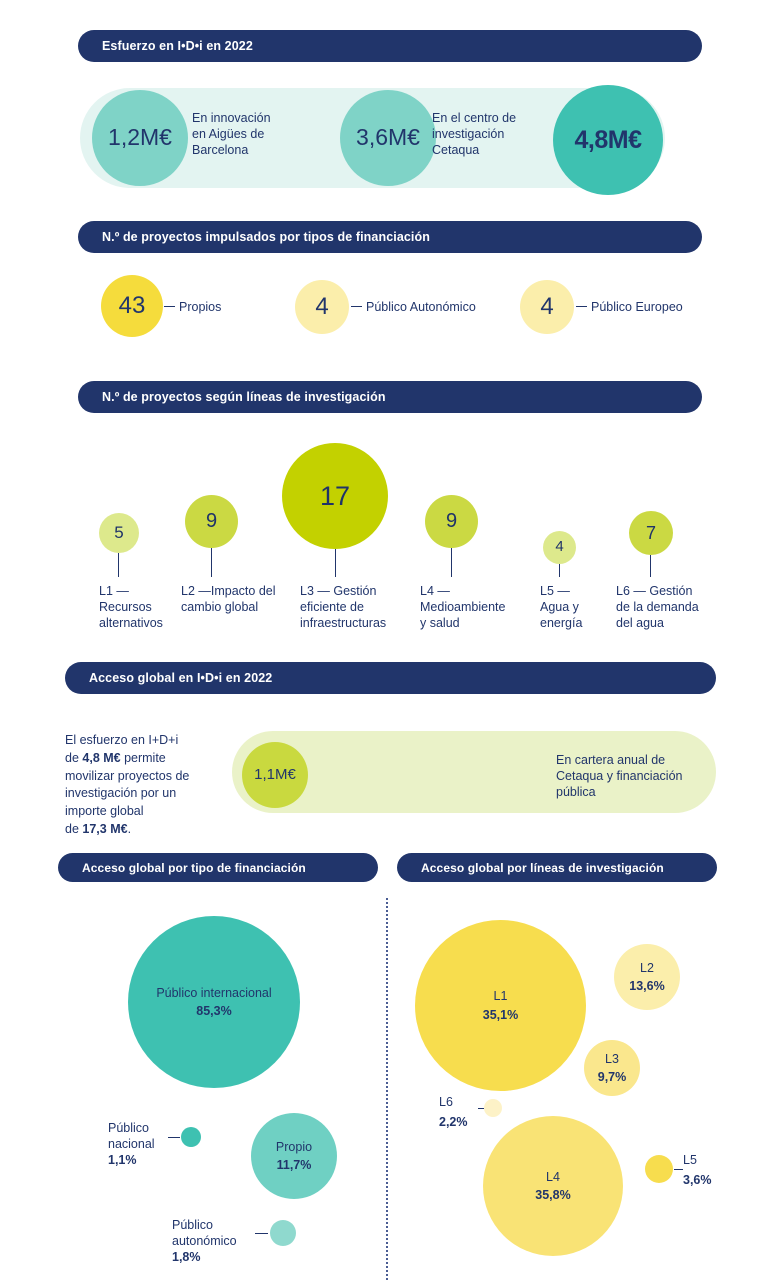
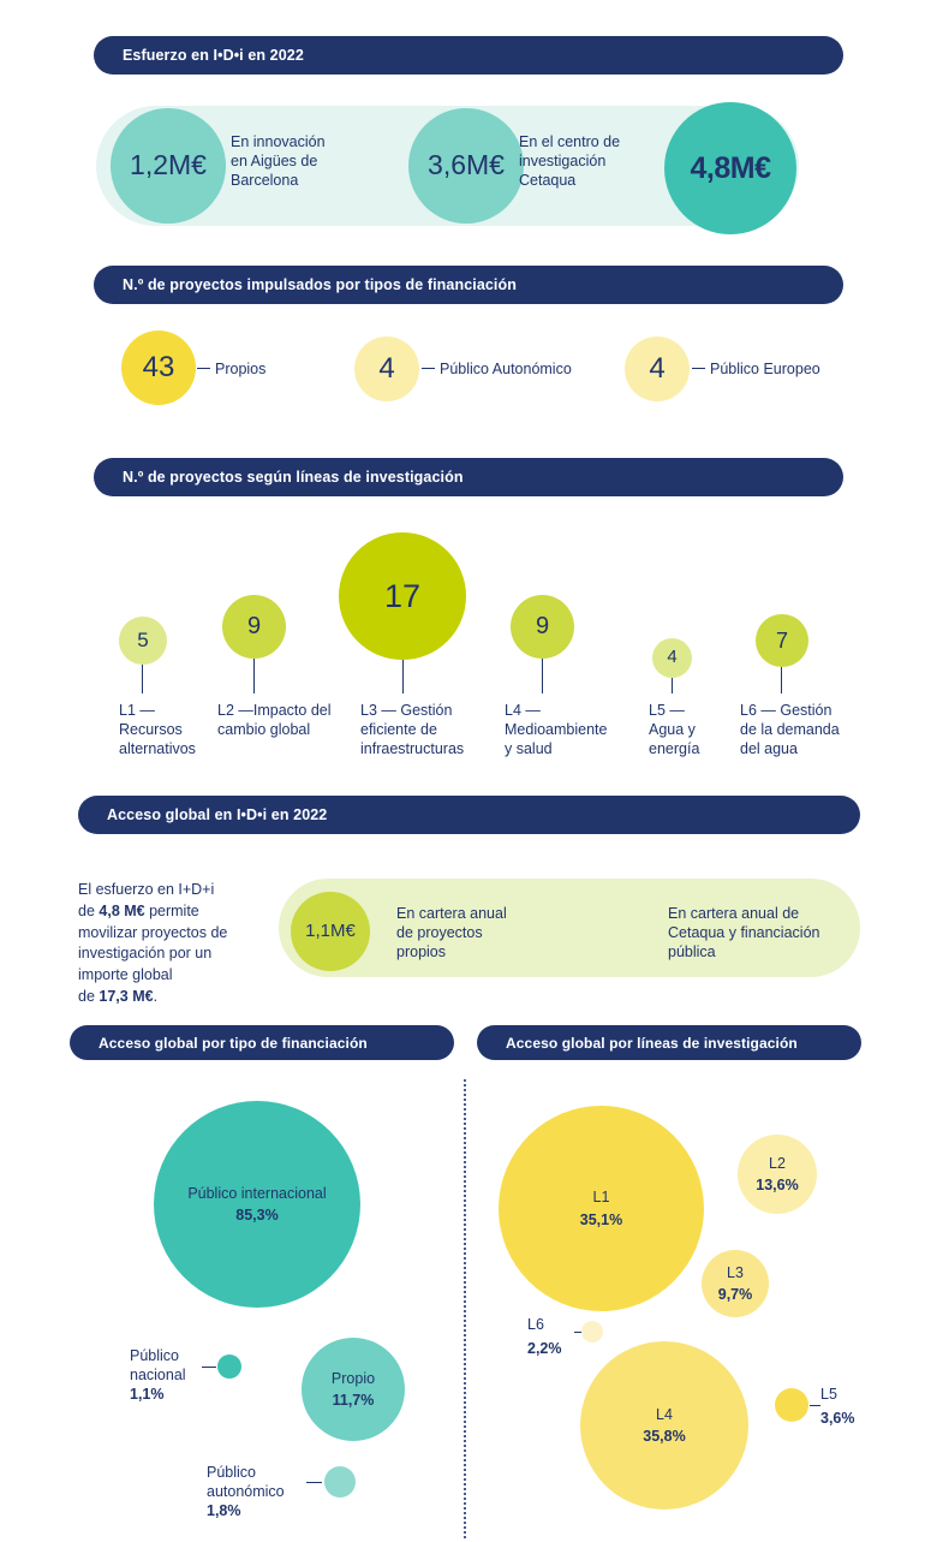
  Esfuerzo en I•D•i en 2022
  1,2M€
  En innovación
  en Aigües de
  Barcelona
  3,6M€
  En el centro de
  investigación
  Cetaqua
  4,8M€
  N.º de proyectos impulsados por tipos de financiación
  43
  Propios
  4
  Público Autonómico
  4
  Público Europeo
  N.º de proyectos según líneas de investigación
  5
  L1 —
  Recursos
  alternativos
  9
  L2 —Impacto del
  cambio global
  17
  L3 — Gestión
  eficiente de
  infraestructuras
  9
  L4 —
  Medioambiente
  y salud
  4
  L5 —
  Agua y
  energía
  7
  L6 — Gestión
  de la demanda
  del agua
  Acceso global en I•D•i en 2022
  El esfuerzo en I+D+i
  de 4,8 M€ permite
  movilizar proyectos de
  investigación por un
  importe global
  de 17,3 M€.
  1,1M€
+ En cartera anual
+ de proyectos
+ propios
  En cartera anual de
  Cetaqua y financiación
  pública
  Acceso global por tipo de financiación
  Acceso global por líneas de investigación
  Público internacional
  85,3%
  Propio
  11,7%
  Público
  nacional
  1,1%
  Público
  autonómico
  1,8%
  L1
  35,1%
  L2
  13,6%
  L3
  9,7%
  L4
  35,8%
  L5
  3,6%
  L6
  2,2%
